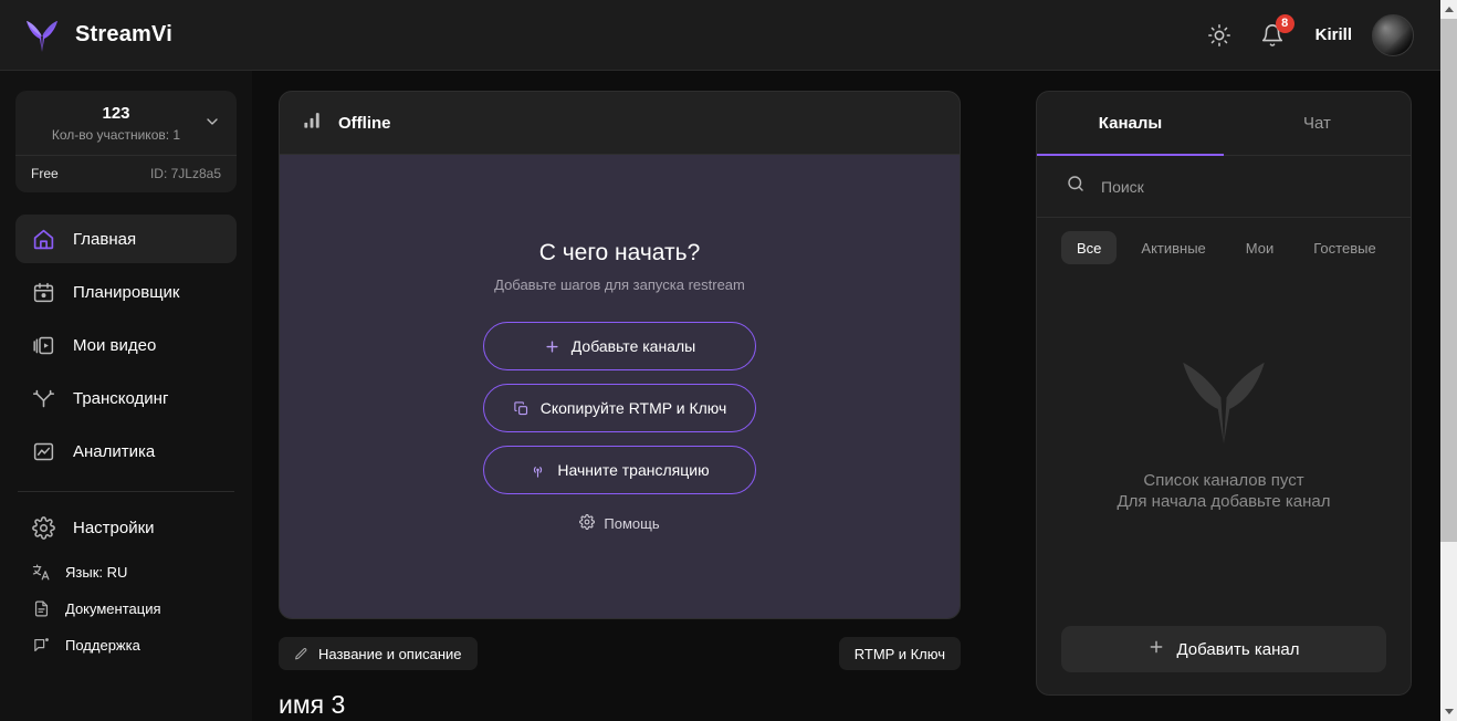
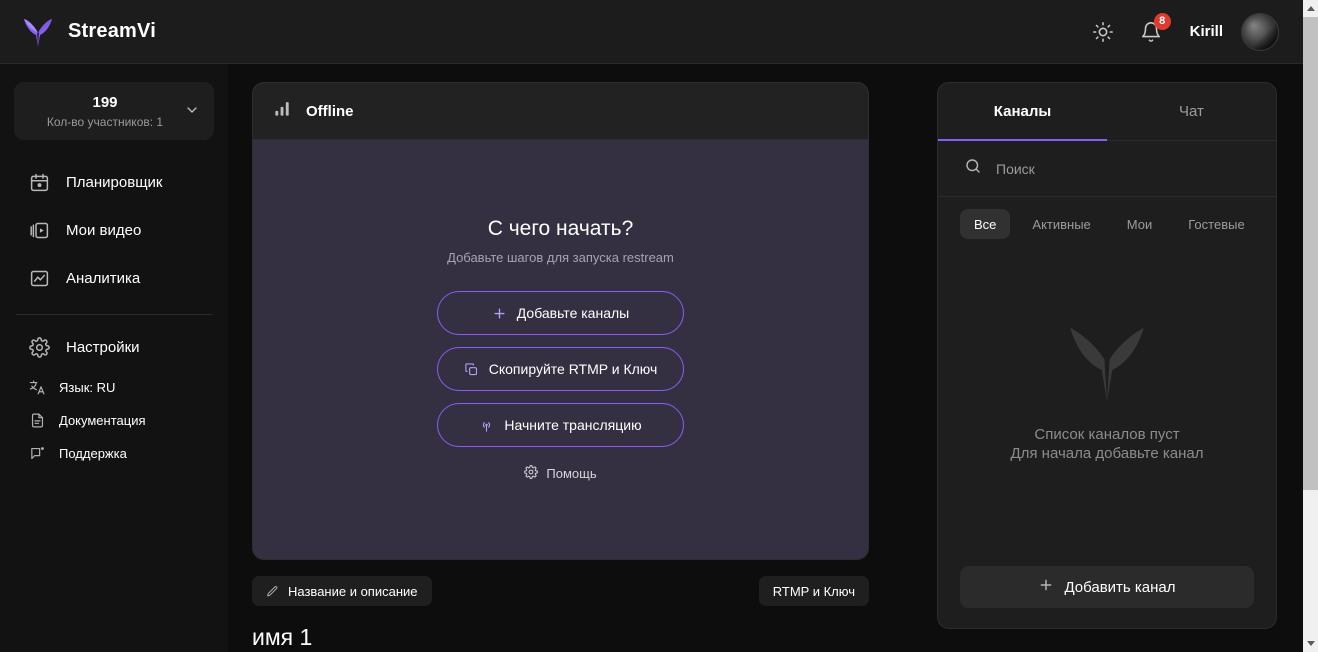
  StreamVi
  8
  Kirill
- 123
+ 199
  Кол-во участников: 1
- Free
- ID: 7JLz8a5
- Главная
  Планировщик
  Мои видео
- Транскодинг
  Аналитика
  Настройки
  Язык: RU
  Документация
  Поддержка
  Offline
  С чего начать?
  Добавьте шагов для запуска restream
  Добавьте каналы
  Скопируйте RTMP и Ключ
  Начните трансляцию
  Помощь
  Название и описание
  RTMP и Ключ
- имя 3
+ имя 1
  Каналы
  Чат
  Поиск
  Все
  Активные
  Мои
  Гостевые
  Список каналов пуст
  Для начала добавьте канал
  Добавить канал
